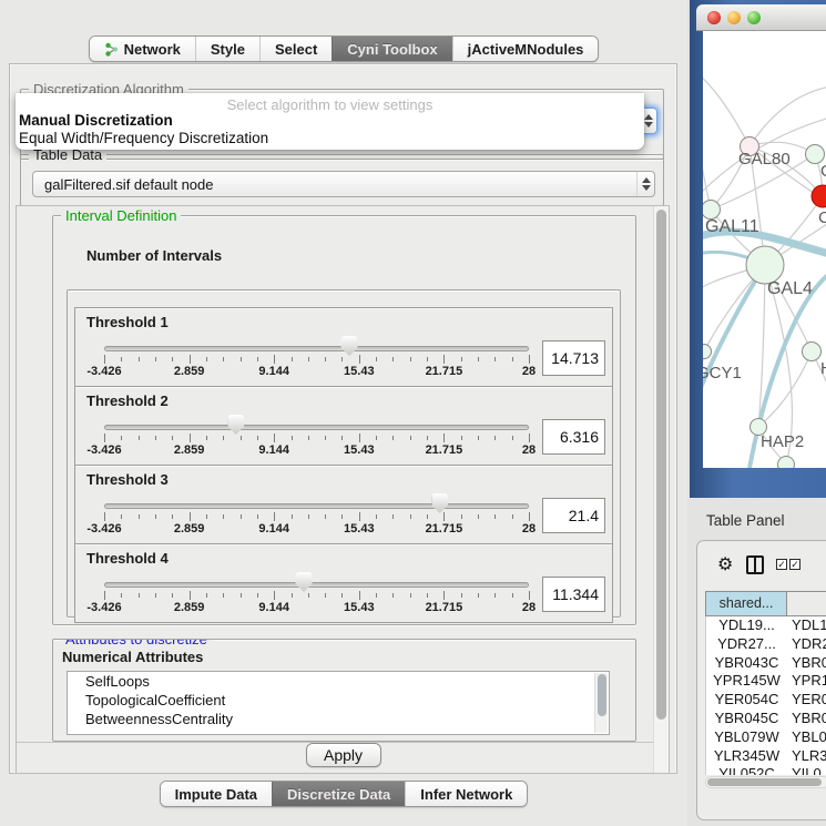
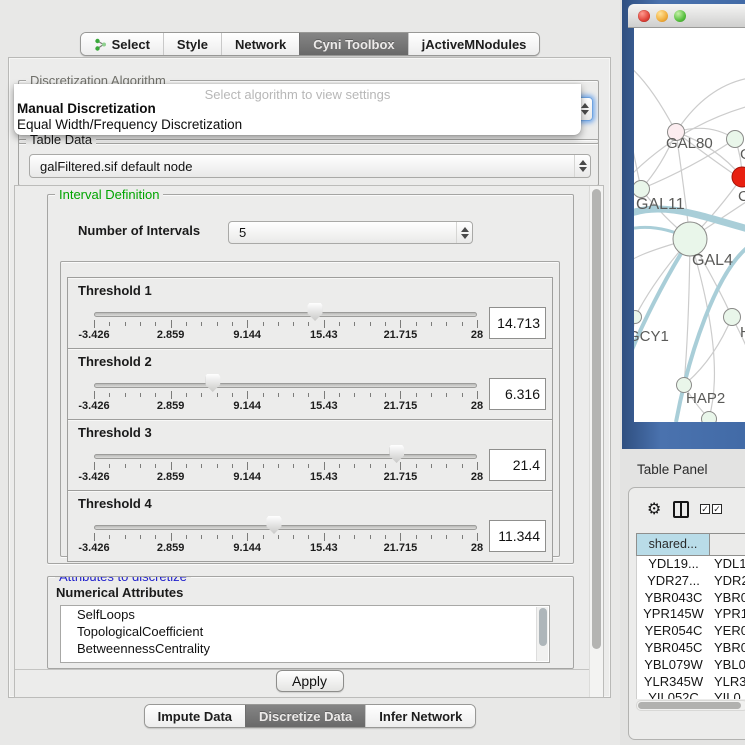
- Network
+ Select
  Style
- Select
+ Network
  Cyni Toolbox
  jActiveMNodules
  Discretization Algorithm
  Select algorithm to view settings
  Manual Discretization
  Equal Width/Frequency Discretization
  Table Data
  galFiltered.sif default node
  Interval Definition
  Number of Intervals
+ 5
  Threshold 1
  -3.426
  2.859
  9.144
  15.43
  21.715
  28
  14.713
  Threshold 2
  -3.426
  2.859
  9.144
  15.43
  21.715
  28
  6.316
  Threshold 3
  -3.426
  2.859
  9.144
  15.43
  21.715
  28
  21.4
  Threshold 4
  -3.426
  2.859
  9.144
  15.43
  21.715
  28
  11.344
  Attributes to discretize
  Numerical Attributes
  SelfLoops
  TopologicalCoefficient
  BetweennessCentrality
  Apply
  Impute Data
  Discretize Data
  Infer Network
  GAL80
  C
  GAL11
  GAL4
  GCY1
  HAP2
  Table Panel
  ⚙
  ✓
  ✓
  shared...
  YDL19...
  YDL1
  YDR27...
  YDR
  YBR043C
  YBR0
  YPR145W
  YPR1
  YER054C
  YER0
  YBR045C
  YBR0
  YBL079W
  YBL0
  YLR345W
  YLR3
  YIL052C
  YIL0
